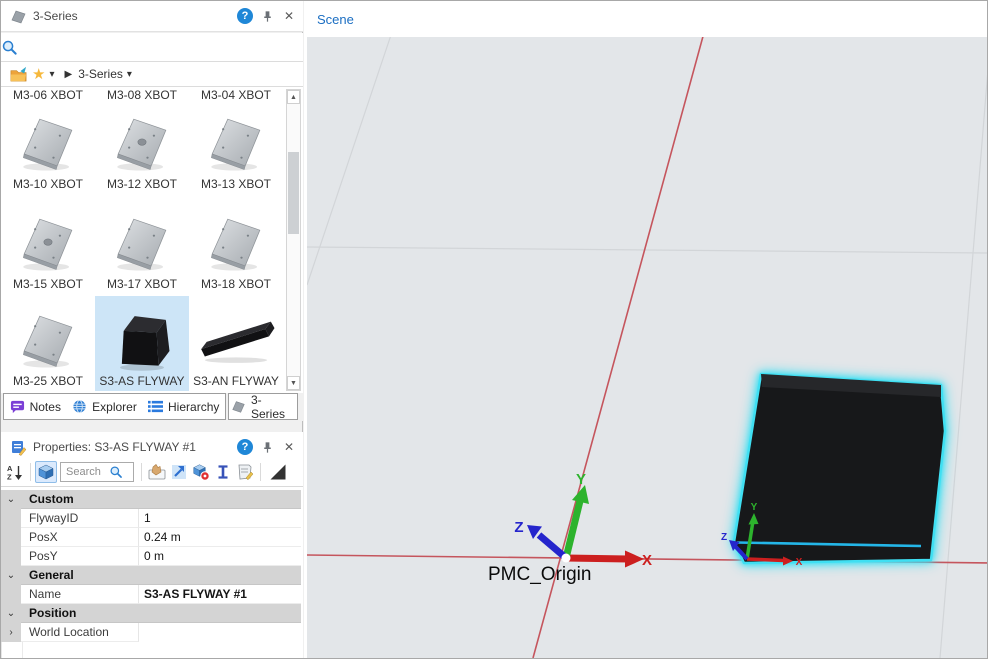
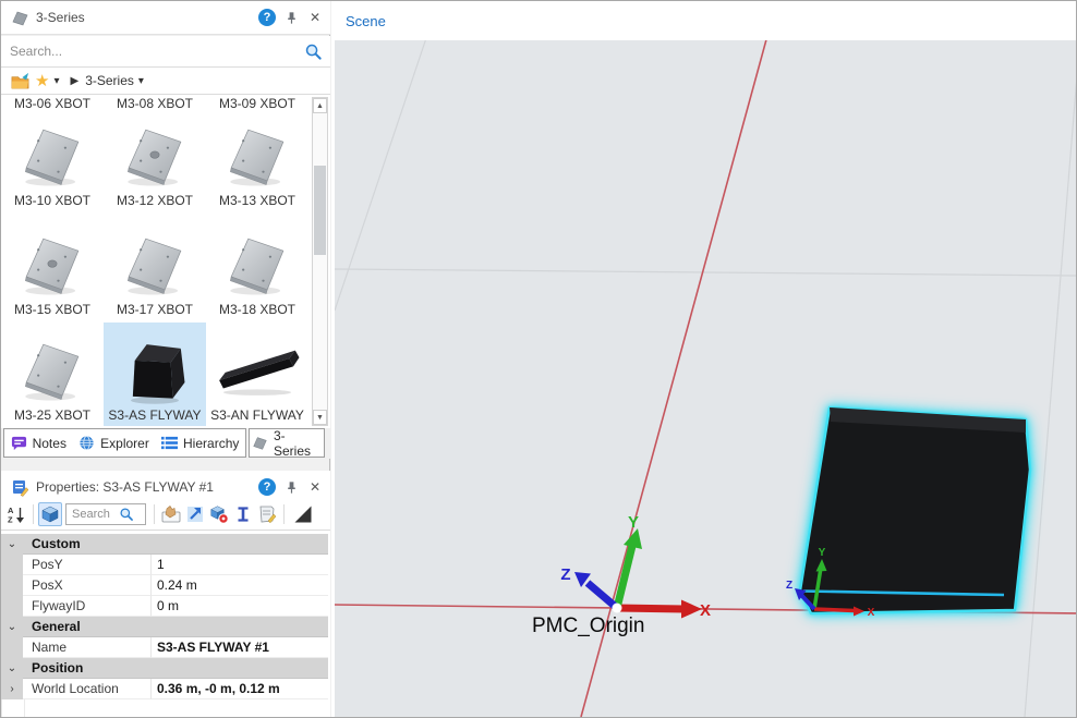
  3-Series
  ?
  ✕
+ Search...
  ★
  ▾
  ▶
  3-Series
  ▾
  M3-06 XBOT
  M3-08 XBOT
- M3-04 XBOT
+ M3-09 XBOT
  M3-10 XBOT
  M3-12 XBOT
  M3-13 XBOT
  M3-15 XBOT
  M3-17 XBOT
  M3-18 XBOT
  M3-25 XBOT
  S3-AS FLYWAY
  S3-AN FLYWAY
  Notes
  Explorer
  Hierarchy
  3-Series
  Properties: S3-AS FLYWAY #1
  ?
  ✕
  A
  Z
  Search
  ⌄
  Custom
- FlywayID
+ PosY
  1
  PosX
  0.24 m
- PosY
+ FlywayID
  0 m
  ⌄
  General
  Name
  S3-AS FLYWAY #1
  ⌄
  Position
  ›
  World Location
+ 0.36 m, -0 m, 0.12 m
  Scene
  Y
  X
  Z
  X
  Y
  Z
  PMC_Origin
